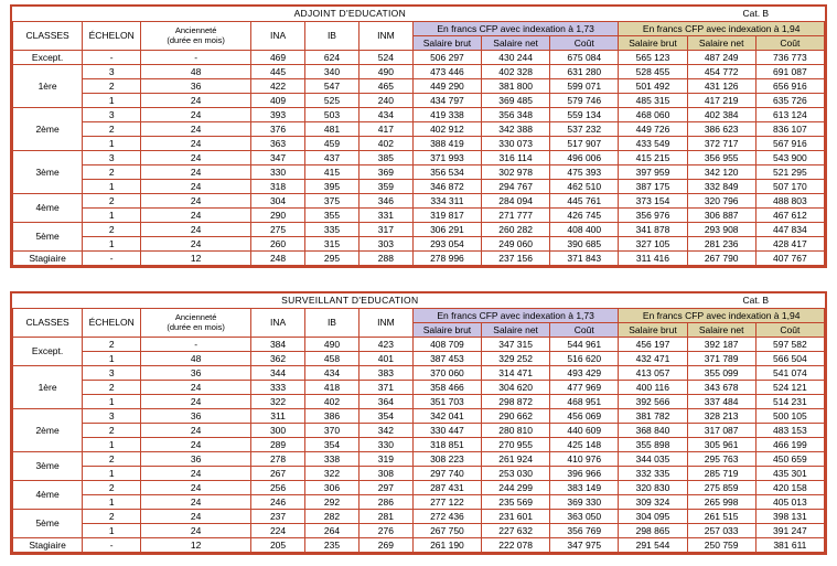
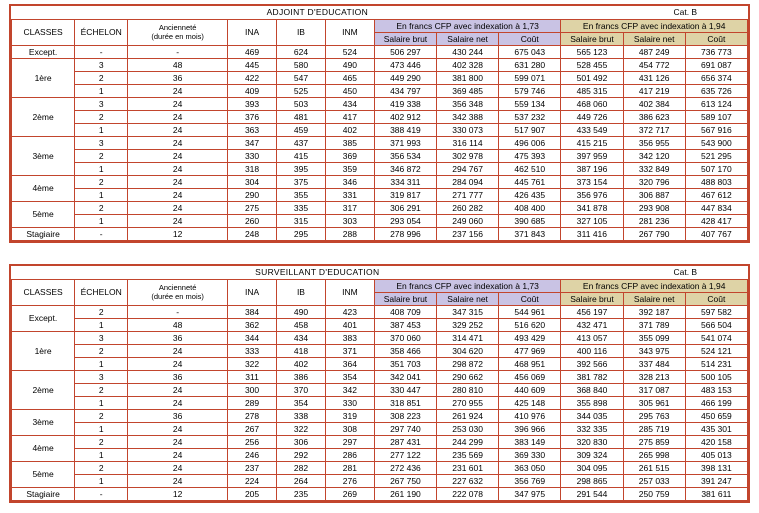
  ADJOINT D'EDUCATION	Cat. B
  CLASSES	ÉCHELON	Ancienneté(durée en mois)	INA	IB	INM	En francs CFP avec indexation à 1,73	En francs CFP avec indexation à 1,94
  Salaire brut	Salaire net	Coût	Salaire brut	Salaire net	Coût
- Except.	-	-	469	624	524	506 297	430 244	675 084	565 123	487 249	736 773
+ Except.	-	-	469	624	524	506 297	430 244	675 043	565 123	487 249	736 773
- 1ère	3	48	445	340	490	473 446	402 328	631 280	528 455	454 772	691 087
+ 1ère	3	48	445	580	490	473 446	402 328	631 280	528 455	454 772	691 087
- 2	36	422	547	465	449 290	381 800	599 071	501 492	431 126	656 916
+ 2	36	422	547	465	449 290	381 800	599 071	501 492	431 126	656 374
- 1	24	409	525	240	434 797	369 485	579 746	485 315	417 219	635 726
+ 1	24	409	525	450	434 797	369 485	579 746	485 315	417 219	635 726
  2ème	3	24	393	503	434	419 338	356 348	559 134	468 060	402 384	613 124
- 2	24	376	481	417	402 912	342 388	537 232	449 726	386 623	836 107
+ 2	24	376	481	417	402 912	342 388	537 232	449 726	386 623	589 107
  1	24	363	459	402	388 419	330 073	517 907	433 549	372 717	567 916
  3ème	3	24	347	437	385	371 993	316 114	496 006	415 215	356 955	543 900
  2	24	330	415	369	356 534	302 978	475 393	397 959	342 120	521 295
- 1	24	318	395	359	346 872	294 767	462 510	387 175	332 849	507 170
+ 1	24	318	395	359	346 872	294 767	462 510	387 196	332 849	507 170
  4ème	2	24	304	375	346	334 311	284 094	445 761	373 154	320 796	488 803
- 1	24	290	355	331	319 817	271 777	426 745	356 976	306 887	467 612
+ 1	24	290	355	331	319 817	271 777	426 435	356 976	306 887	467 612
  5ème	2	24	275	335	317	306 291	260 282	408 400	341 878	293 908	447 834
  1	24	260	315	303	293 054	249 060	390 685	327 105	281 236	428 417
  Stagiaire	-	12	248	295	288	278 996	237 156	371 843	311 416	267 790	407 767
  SURVEILLANT D'EDUCATION	Cat. B
  CLASSES	ÉCHELON	Ancienneté(durée en mois)	INA	IB	INM	En francs CFP avec indexation à 1,73	En francs CFP avec indexation à 1,94
  Salaire brut	Salaire net	Coût	Salaire brut	Salaire net	Coût
  Except.	2	-	384	490	423	408 709	347 315	544 961	456 197	392 187	597 582
  1	48	362	458	401	387 453	329 252	516 620	432 471	371 789	566 504
  1ère	3	36	344	434	383	370 060	314 471	493 429	413 057	355 099	541 074
- 2	24	333	418	371	358 466	304 620	477 969	400 116	343 678	524 121
+ 2	24	333	418	371	358 466	304 620	477 969	400 116	343 975	524 121
  1	24	322	402	364	351 703	298 872	468 951	392 566	337 484	514 231
  2ème	3	36	311	386	354	342 041	290 662	456 069	381 782	328 213	500 105
  2	24	300	370	342	330 447	280 810	440 609	368 840	317 087	483 153
  1	24	289	354	330	318 851	270 955	425 148	355 898	305 961	466 199
  3ème	2	36	278	338	319	308 223	261 924	410 976	344 035	295 763	450 659
  1	24	267	322	308	297 740	253 030	396 966	332 335	285 719	435 301
  4ème	2	24	256	306	297	287 431	244 299	383 149	320 830	275 859	420 158
  1	24	246	292	286	277 122	235 569	369 330	309 324	265 998	405 013
  5ème	2	24	237	282	281	272 436	231 601	363 050	304 095	261 515	398 131
  1	24	224	264	276	267 750	227 632	356 769	298 865	257 033	391 247
  Stagiaire	-	12	205	235	269	261 190	222 078	347 975	291 544	250 759	381 611
